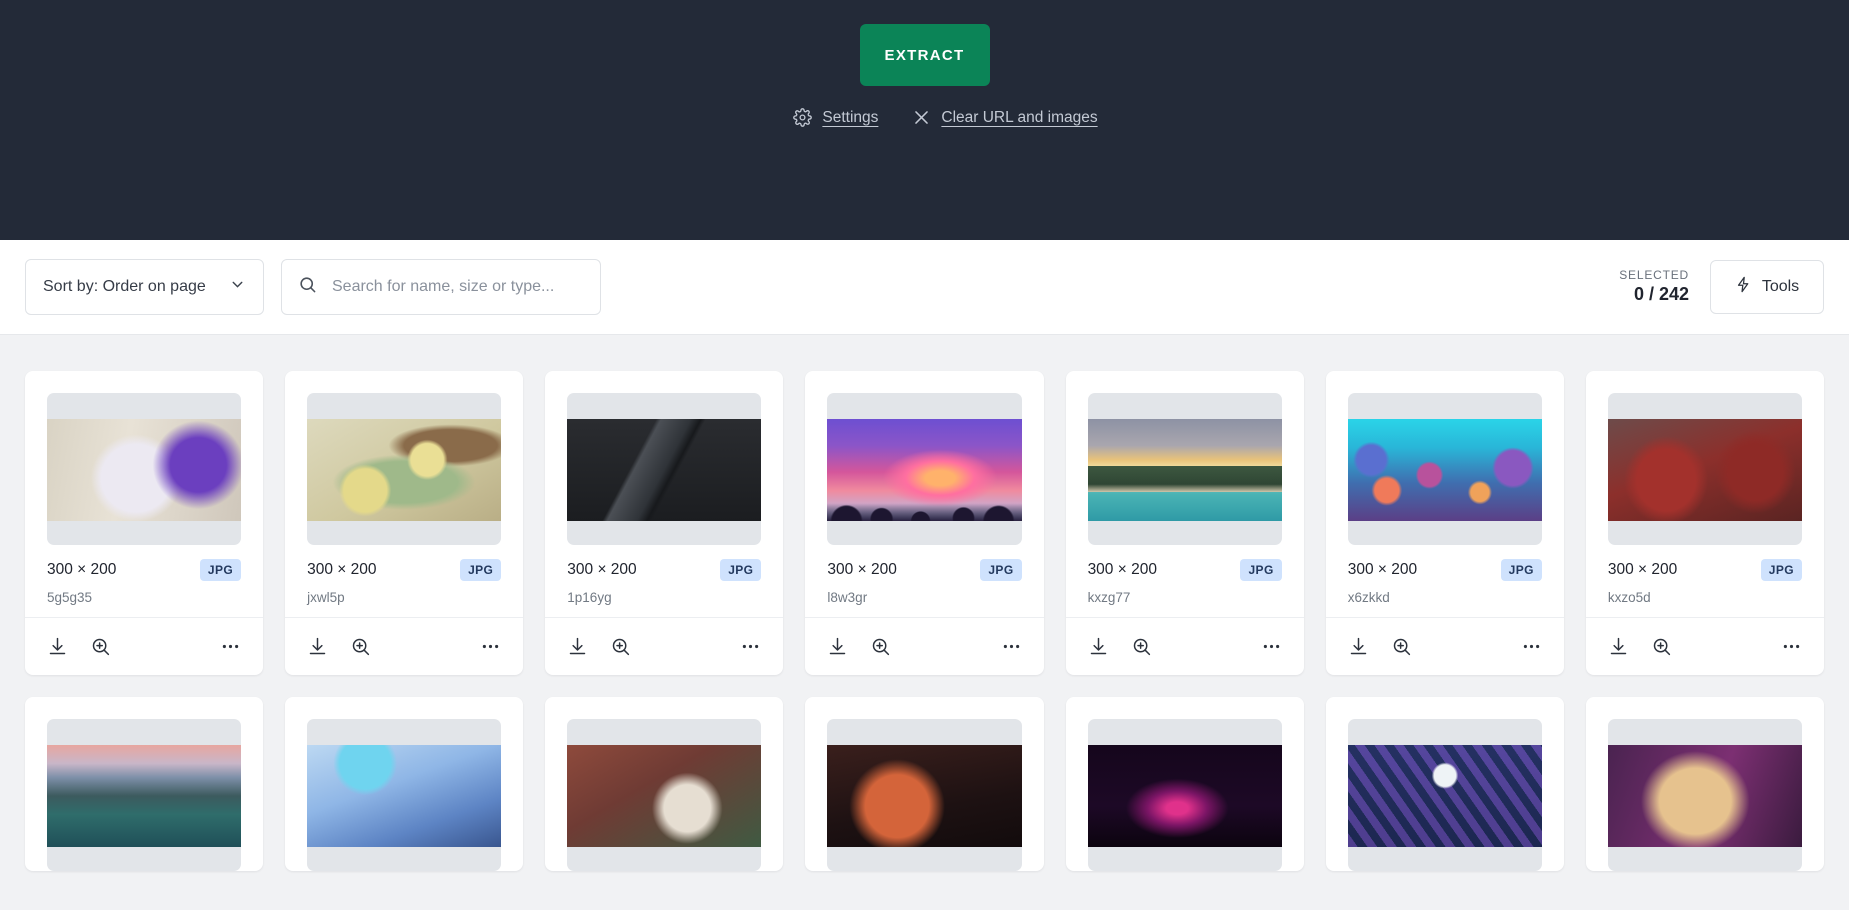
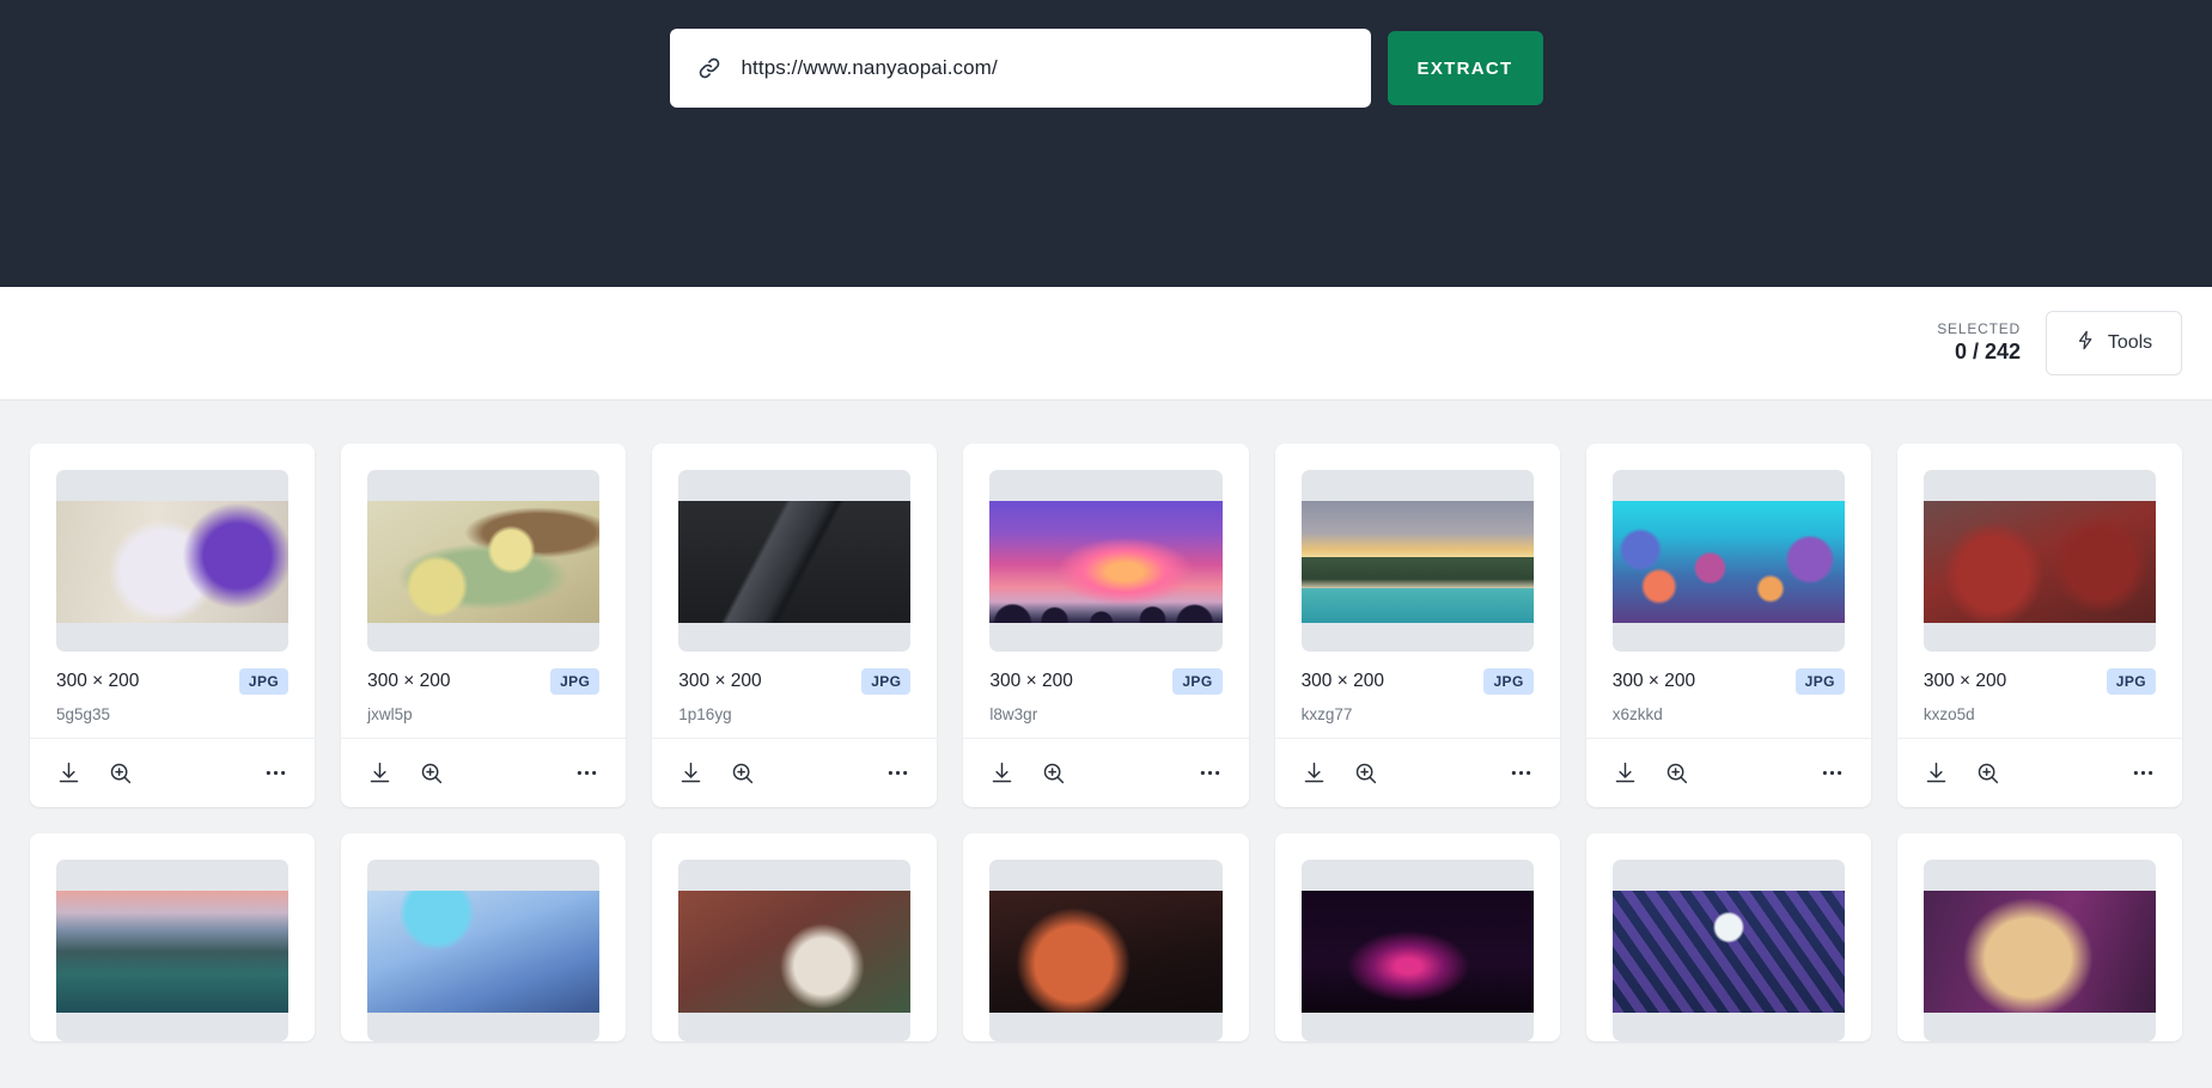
+ https://www.nanyaopai.com/
  EXTRACT
- Settings
- Clear URL and images
- Sort by: Order on page
- Search for name, size or type...
  SELECTED
  0 / 242
  Tools
  300 × 200
  JPG
  5g5g35
  300 × 200
  JPG
  jxwl5p
  300 × 200
  JPG
  1p16yg
  300 × 200
  JPG
  l8w3gr
  300 × 200
  JPG
  kxzg77
  300 × 200
  JPG
  x6zkkd
  300 × 200
  JPG
  kxzo5d
